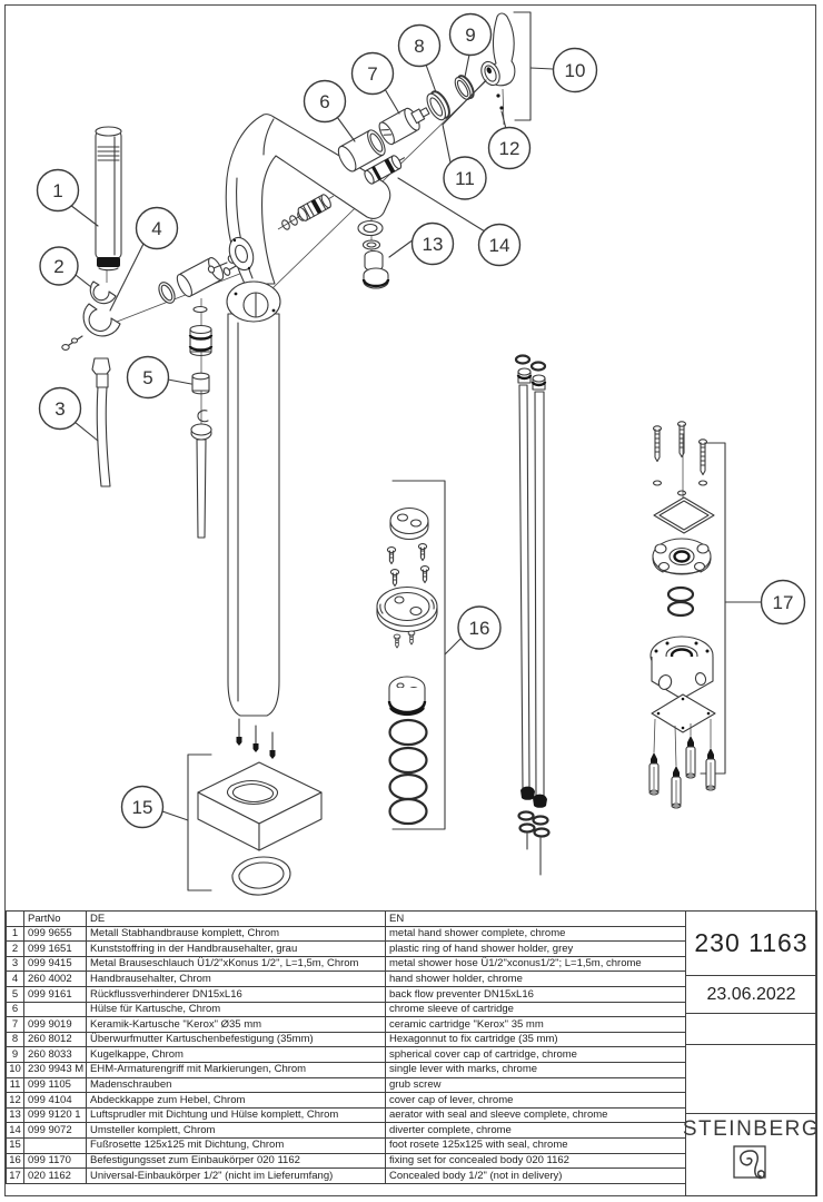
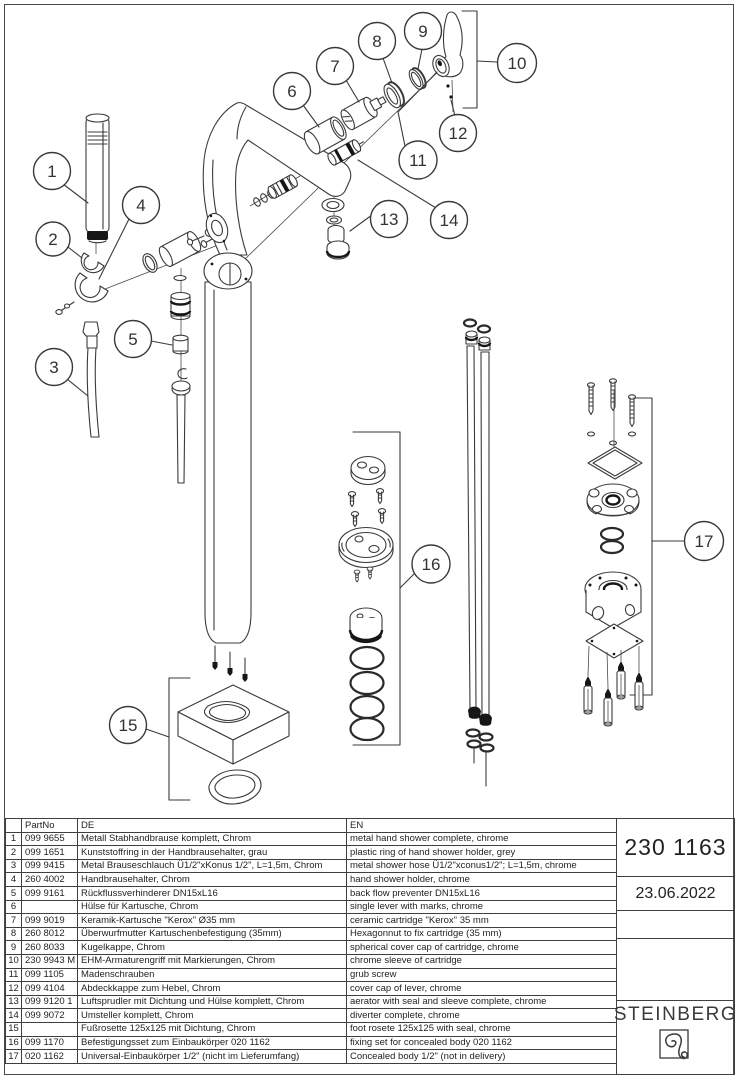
  1
  2
  3
  4
  5
  6
  7
  8
  9
  10
  11
  12
  13
  14
  15
  16
  17
  	PartNo	DE	EN
  1	099 9655	Metall Stabhandbrause komplett, Chrom	metal hand shower complete, chrome
  2	099 1651	Kunststoffring in der Handbrausehalter, grau	plastic ring of hand shower holder, grey
  3	099 9415	Metal Brauseschlauch Ü1/2"xKonus 1/2", L=1,5m, Chrom	metal shower hose Ü1/2"xconus1/2"; L=1,5m, chrome
  4	260 4002	Handbrausehalter, Chrom	hand shower holder, chrome
  5	099 9161	Rückflussverhinderer DN15xL16	back flow preventer DN15xL16
- 6		Hülse für Kartusche, Chrom	chrome sleeve of cartridge
+ 6		Hülse für Kartusche, Chrom	single lever with marks, chrome
  7	099 9019	Keramik-Kartusche "Kerox" Ø35 mm	ceramic cartridge "Kerox" 35 mm
  8	260 8012	Überwurfmutter Kartuschenbefestigung (35mm)	Hexagonnut to fix cartridge (35 mm)
  9	260 8033	Kugelkappe, Chrom	spherical cover cap of cartridge, chrome
- 10	230 9943 M	EHM-Armaturengriff mit Markierungen, Chrom	single lever with marks, chrome
+ 10	230 9943 M	EHM-Armaturengriff mit Markierungen, Chrom	chrome sleeve of cartridge
  11	099 1105	Madenschrauben	grub screw
  12	099 4104	Abdeckkappe zum Hebel, Chrom	cover cap of lever, chrome
  13	099 9120 1	Luftsprudler mit Dichtung und Hülse komplett, Chrom	aerator with seal and sleeve complete, chrome
  14	099 9072	Umsteller komplett, Chrom	diverter complete, chrome
  15		Fußrosette 125x125 mit Dichtung, Chrom	foot rosete 125x125 with seal, chrome
  16	099 1170	Befestigungsset zum Einbaukörper 020 1162	fixing set for concealed body 020 1162
  17	020 1162	Universal-Einbaukörper 1/2" (nicht im Lieferumfang)	Concealed body 1/2" (not in delivery)
  230 1163
  23.06.2022
  STEINBERG
